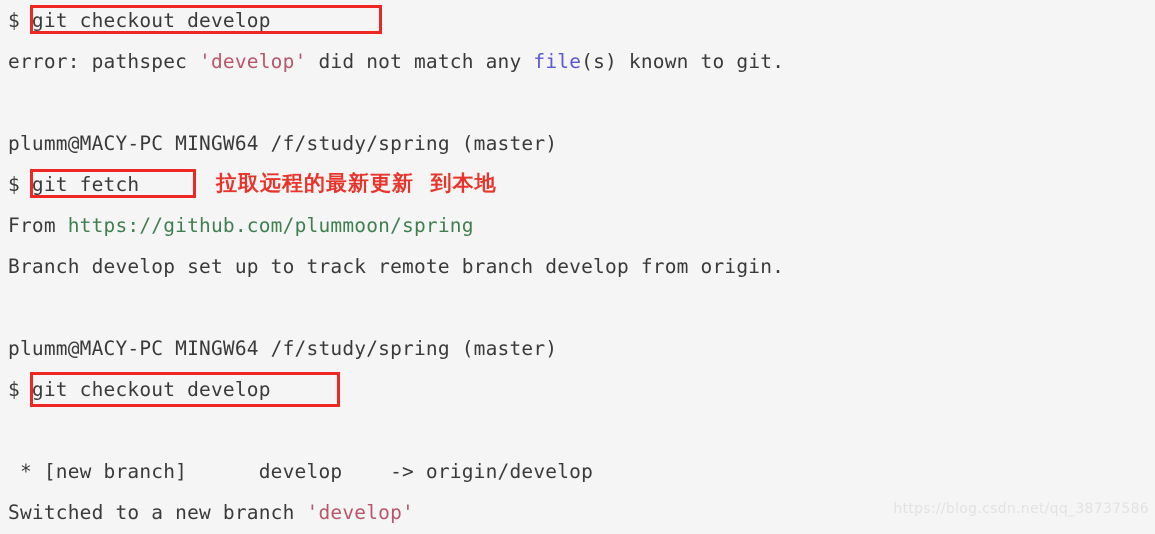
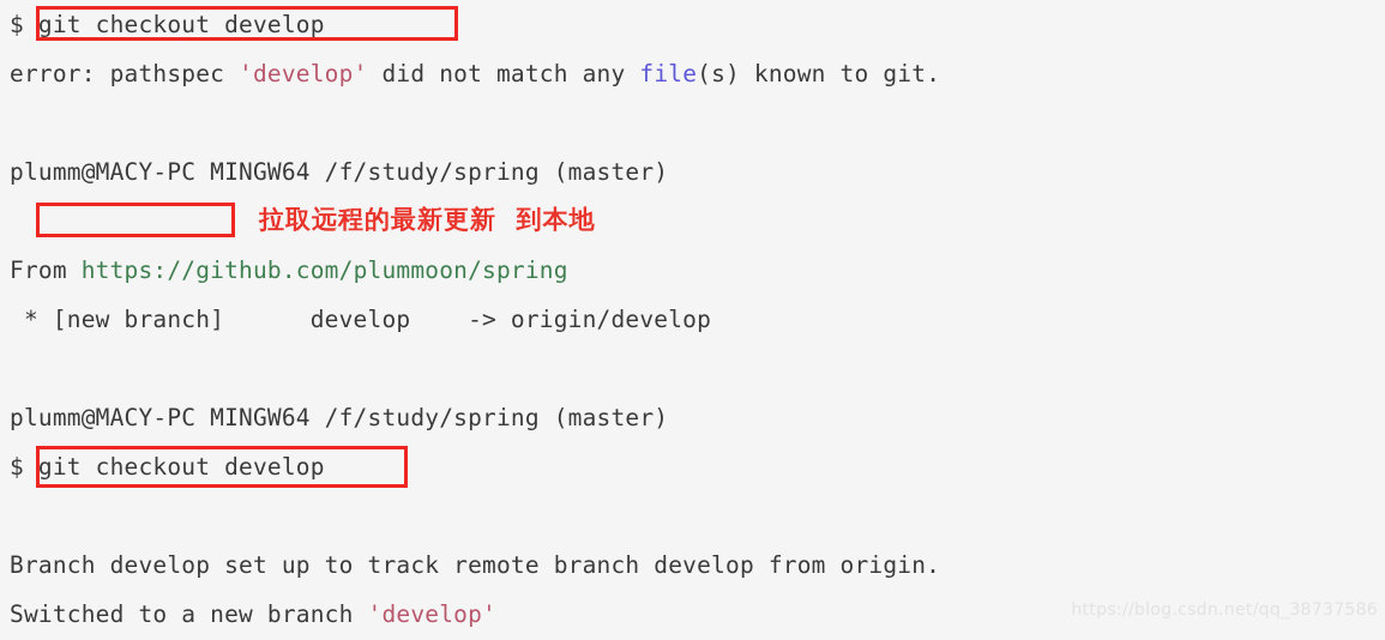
  $ git checkout develop
  error: pathspec 'develop' did not match any file(s) known to git.
  plumm@MACY-PC MINGW64 /f/study/spring (master)
- $ git fetch
  拉取远程的最新更新 到本地
  From https://github.com/plummoon/spring
- Branch develop set up to track remote branch develop from origin.
+ * [new branch] develop -> origin/develop
  plumm@MACY-PC MINGW64 /f/study/spring (master)
  $ git checkout develop
- * [new branch] develop -> origin/develop
+ Branch develop set up to track remote branch develop from origin.
  Switched to a new branch 'develop'
